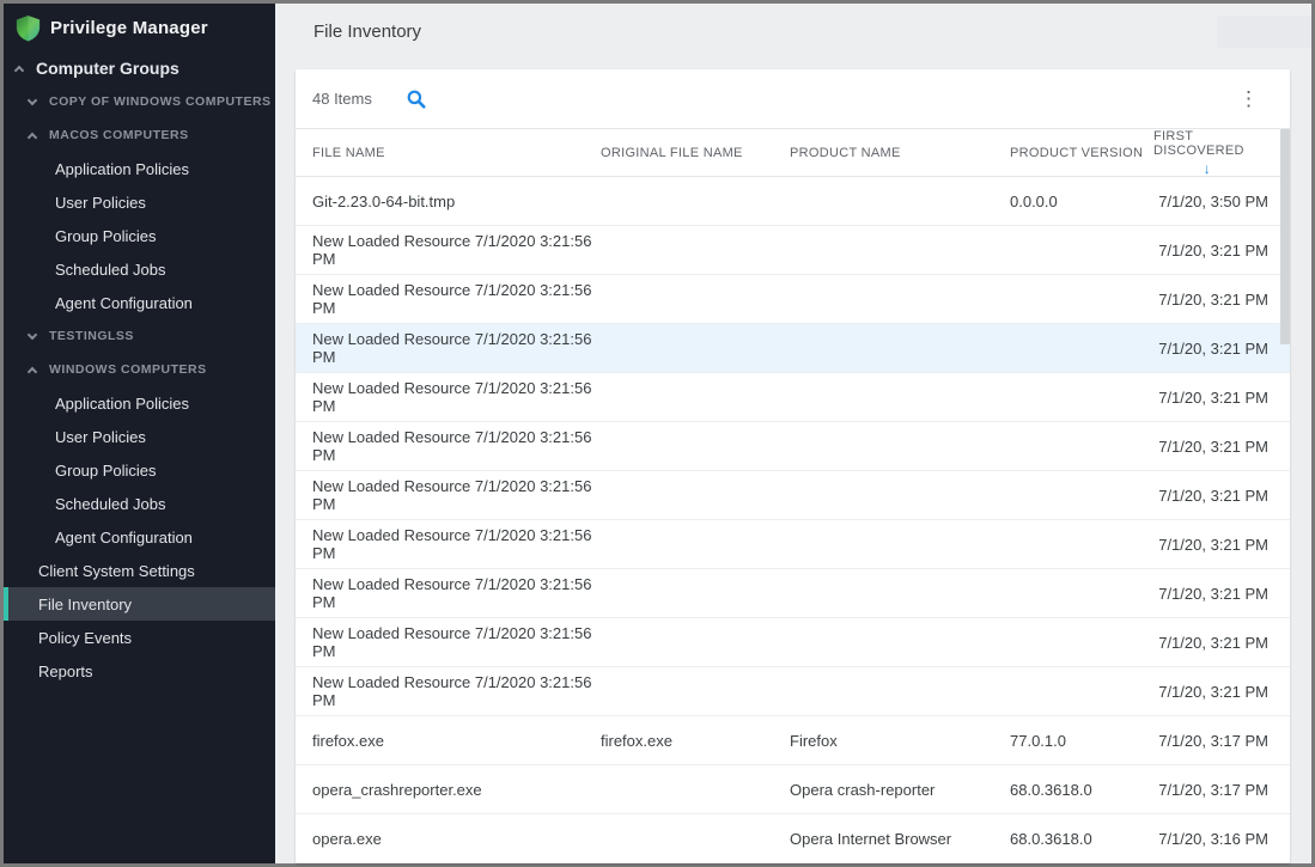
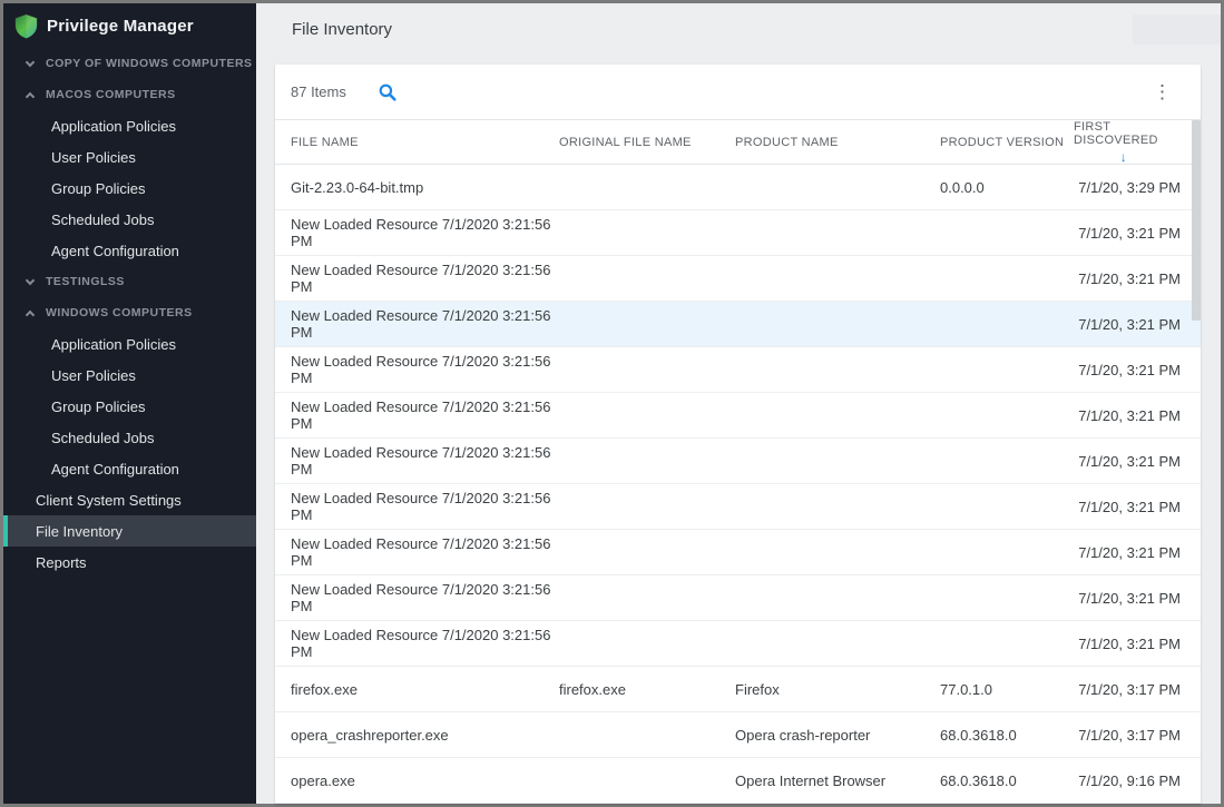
  Privilege Manager
- Computer Groups
  COPY OF WINDOWS COMPUTERS
  MACOS COMPUTERS
  Application Policies
  User Policies
  Group Policies
  Scheduled Jobs
  Agent Configuration
  TESTINGLSS
  WINDOWS COMPUTERS
  Application Policies
  User Policies
  Group Policies
  Scheduled Jobs
  Agent Configuration
  Client System Settings
  File Inventory
- Policy Events
  Reports
  File Inventory
- 48 Items
+ 87 Items
  ⋮
  FILE NAME
  ORIGINAL FILE NAME
  PRODUCT NAME
  PRODUCT VERSION
  FIRST DISCOVERED
  ↓
  Git-2.23.0-64-bit.tmp
  0.0.0.0
- 7/1/20, 3:50 PM
+ 7/1/20, 3:29 PM
  New Loaded Resource 7/1/2020 3:21:56 PM
  7/1/20, 3:21 PM
  New Loaded Resource 7/1/2020 3:21:56 PM
  7/1/20, 3:21 PM
  New Loaded Resource 7/1/2020 3:21:56 PM
  7/1/20, 3:21 PM
  New Loaded Resource 7/1/2020 3:21:56 PM
  7/1/20, 3:21 PM
  New Loaded Resource 7/1/2020 3:21:56 PM
  7/1/20, 3:21 PM
  New Loaded Resource 7/1/2020 3:21:56 PM
  7/1/20, 3:21 PM
  New Loaded Resource 7/1/2020 3:21:56 PM
  7/1/20, 3:21 PM
  New Loaded Resource 7/1/2020 3:21:56 PM
  7/1/20, 3:21 PM
  New Loaded Resource 7/1/2020 3:21:56 PM
  7/1/20, 3:21 PM
  New Loaded Resource 7/1/2020 3:21:56 PM
  7/1/20, 3:21 PM
  firefox.exe
  firefox.exe
  Firefox
  77.0.1.0
  7/1/20, 3:17 PM
  opera_crashreporter.exe
  Opera crash-reporter
  68.0.3618.0
  7/1/20, 3:17 PM
  opera.exe
  Opera Internet Browser
  68.0.3618.0
- 7/1/20, 3:16 PM
+ 7/1/20, 9:16 PM
